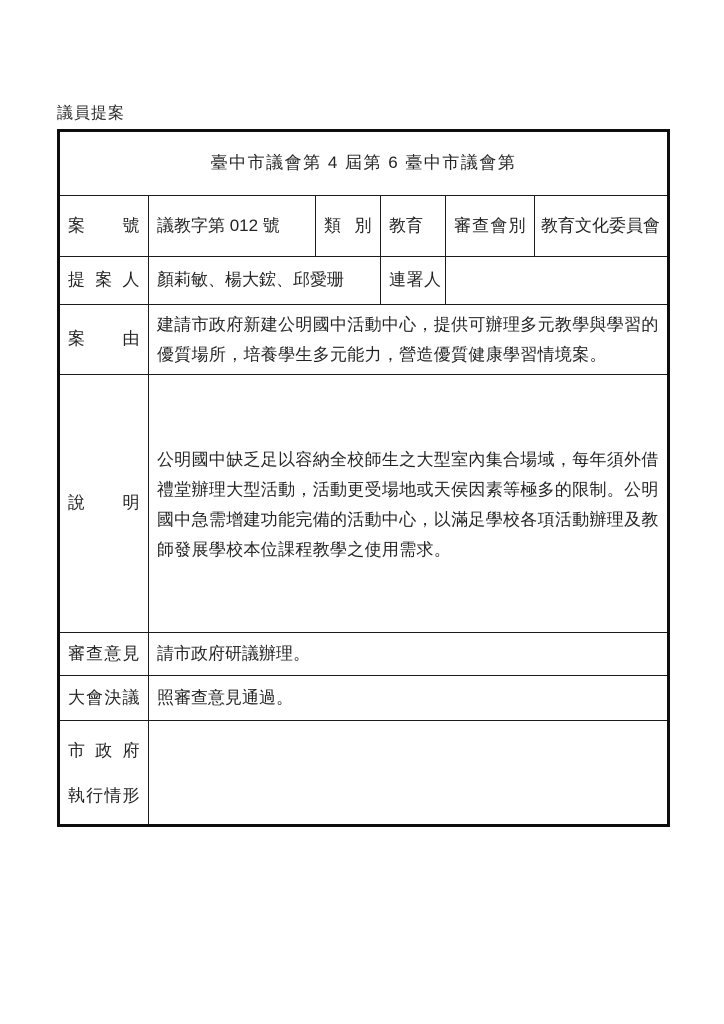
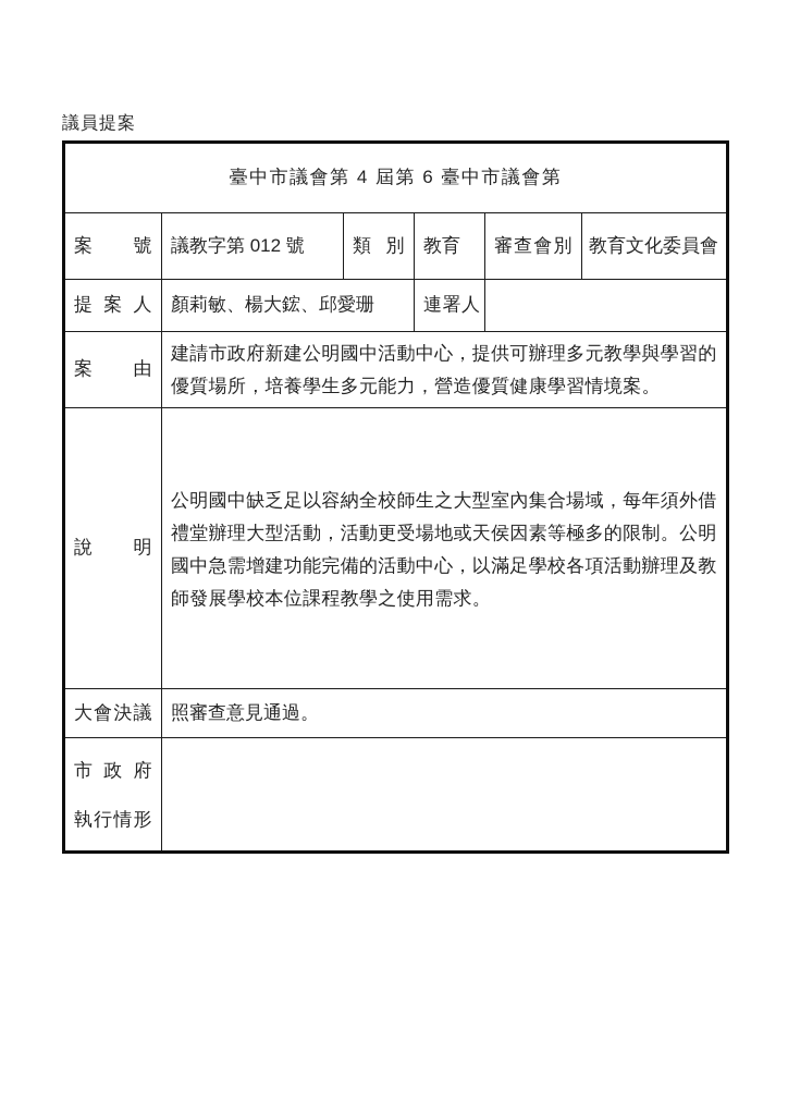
  議員提案
  臺中市議會第 4 屆第 6 臺中市議會第
  案號	議教字第 012 號	類別	教育	審查會別	教育文化委員會
  提案人	顏莉敏、楊大鋐、邱愛珊	連署人
  案由	建請市政府新建公明國中活動中心，提供可辦理多元教學與學習的優質場所，培養學生多元能力，營造優質健康學習情境案。
  說明	公明國中缺乏足以容納全校師生之大型室內集合場域，每年須外借禮堂辦理大型活動，活動更受場地或天侯因素等極多的限制。公明國中急需增建功能完備的活動中心，以滿足學校各項活動辦理及教師發展學校本位課程教學之使用需求。
- 審查意見	請市政府研議辦理。
  大會決議	照審查意見通過。
  市政府 執行情形
